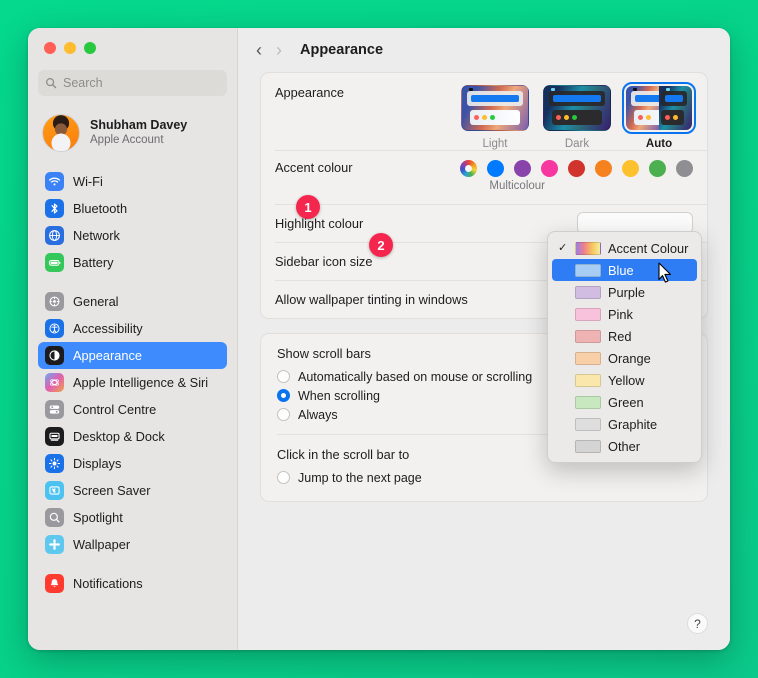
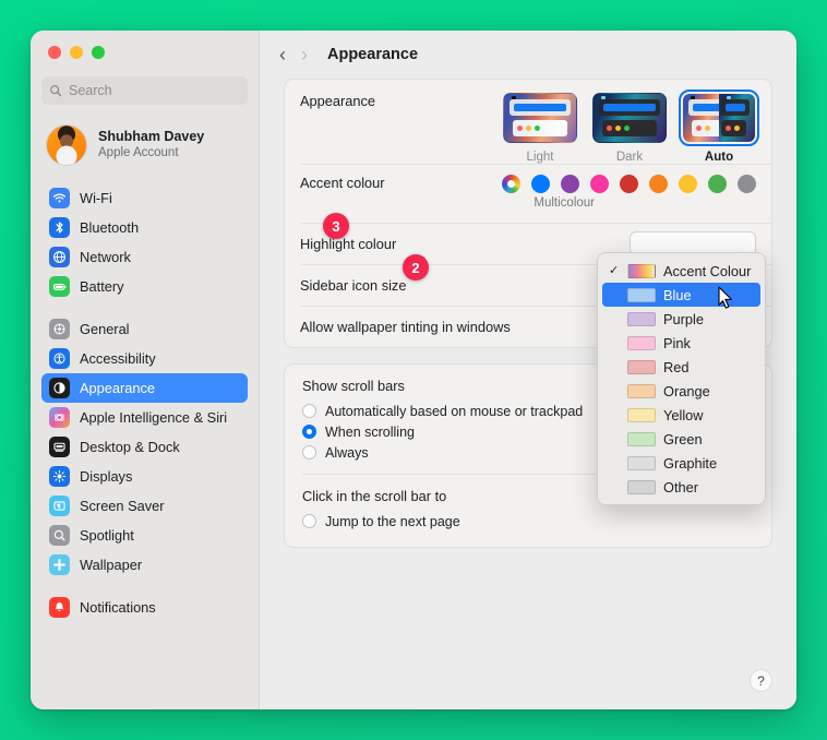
  Search
  Shubham Davey
  Apple Account
  Wi-Fi
  Bluetooth
  Network
  Battery
  General
  Accessibility
  Appearance
  Apple Intelligence & Siri
- Control Centre
  Desktop & Dock
  Displays
  Screen Saver
  Spotlight
  Wallpaper
  Notifications
  ‹
  ›
  Appearance
  Appearance
  Light
  Dark
  Auto
  Accent colour
  Multicolour
  Highlight colour
  Sidebar icon size
  Allow wallpaper tinting in windows
  Show scroll bars
- Automatically based on mouse or scrolling
+ Automatically based on mouse or trackpad
  When scrolling
  Always
  Click in the scroll bar to
  Jump to the next page
  ?
  ✓
  Accent Colour
  Blue
  Purple
  Pink
  Red
  Orange
  Yellow
  Green
  Graphite
  Other
- 1
+ 3
  2
